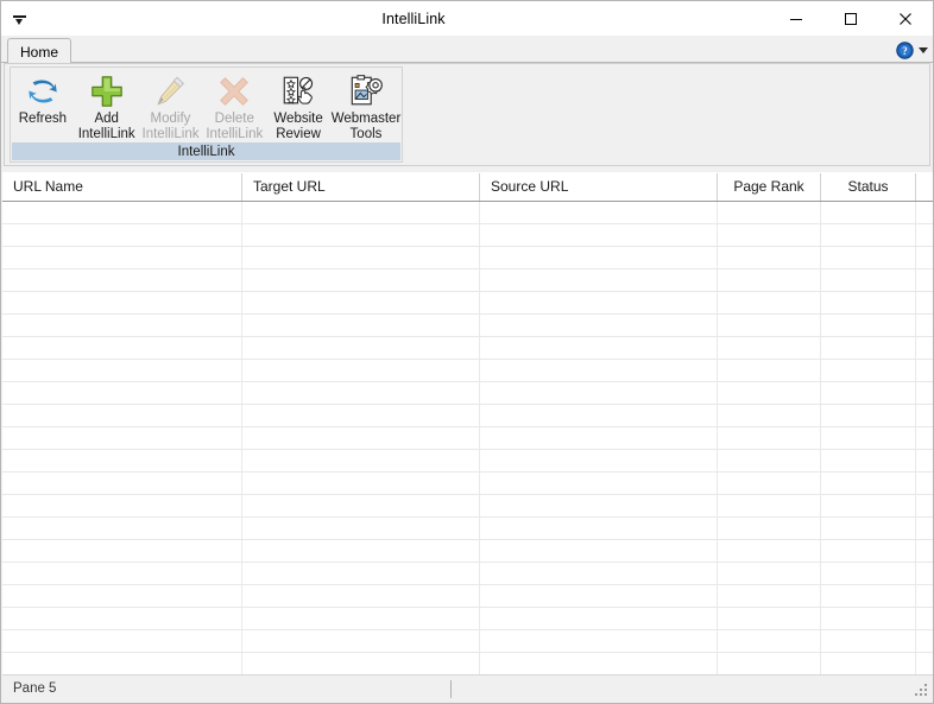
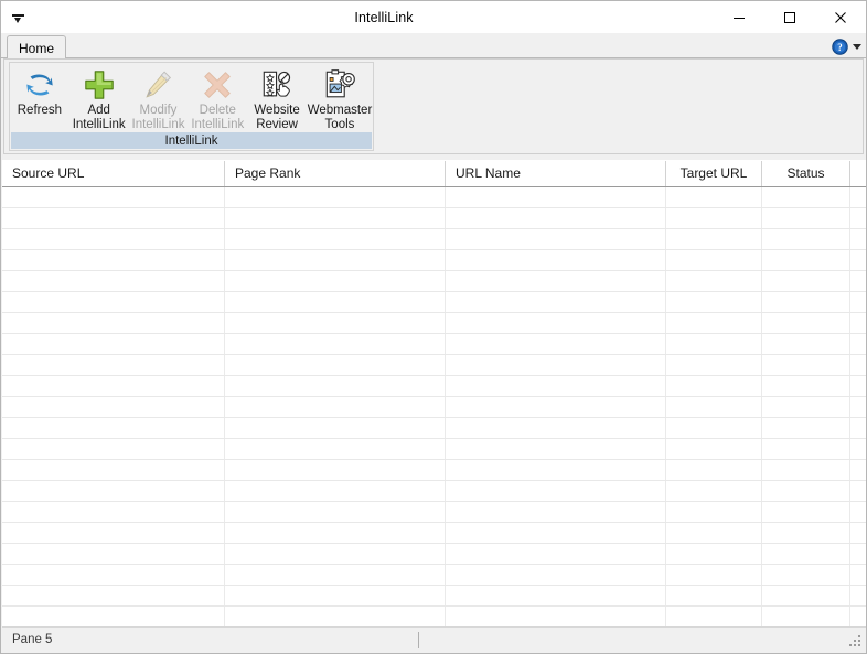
  IntelliLink
  Home
  ?
  Refresh
  Add
  IntelliLink
  Modify
  IntelliLink
  Delete
  IntelliLink
  Website
  Review
  Webmaster
  Tools
  IntelliLink
- URL Name
+ Source URL
- Target URL
+ Page Rank
- Source URL
+ URL Name
- Page Rank
+ Target URL
  Status
  Pane 5
